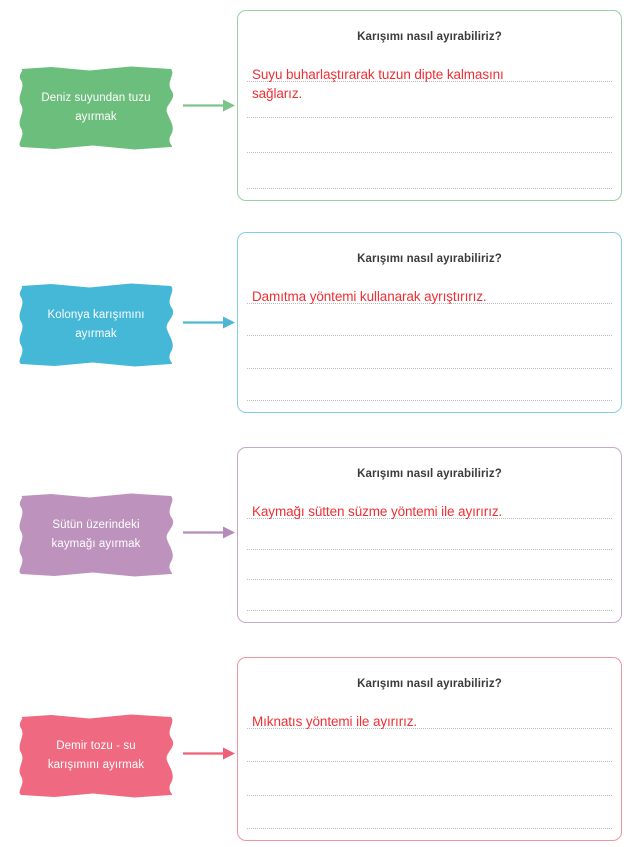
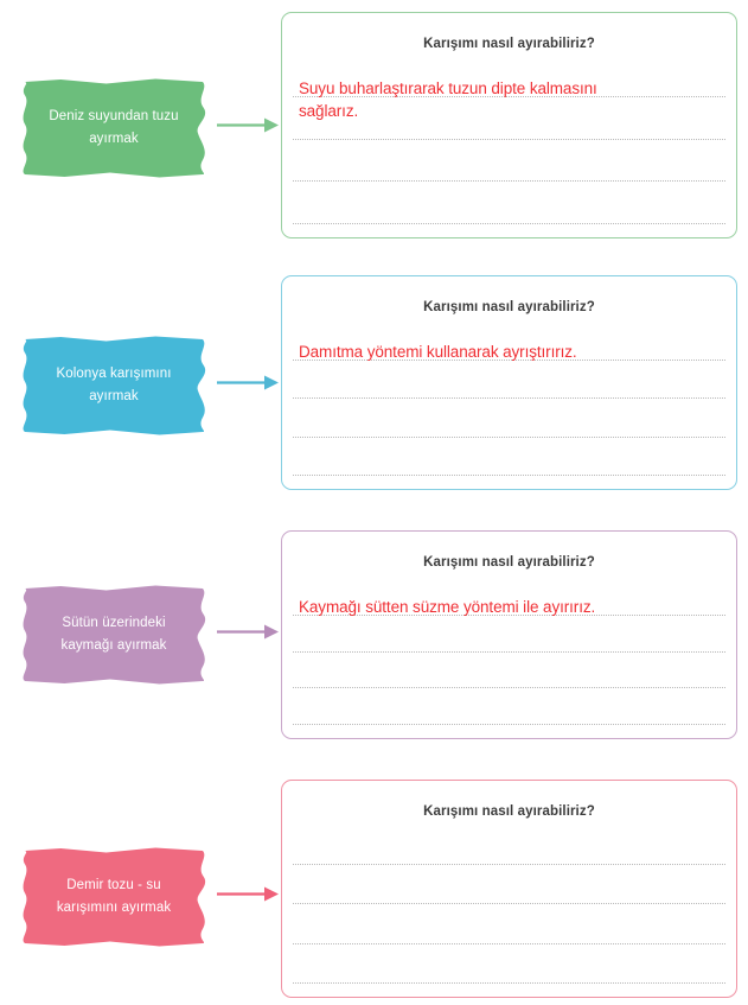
  Deniz suyundan tuzu
  ayırmak
  Karışımı nasıl ayırabiliriz?
  Suyu buharlaştırarak tuzun dipte kalmasını
  sağlarız.
  Kolonya karışımını
  ayırmak
  Karışımı nasıl ayırabiliriz?
  Damıtma yöntemi kullanarak ayrıştırırız.
  Sütün üzerindeki
  kaymağı ayırmak
  Karışımı nasıl ayırabiliriz?
  Kaymağı sütten süzme yöntemi ile ayırırız.
  Demir tozu - su
  karışımını ayırmak
  Karışımı nasıl ayırabiliriz?
- Mıknatıs yöntemi ile ayırırız.
